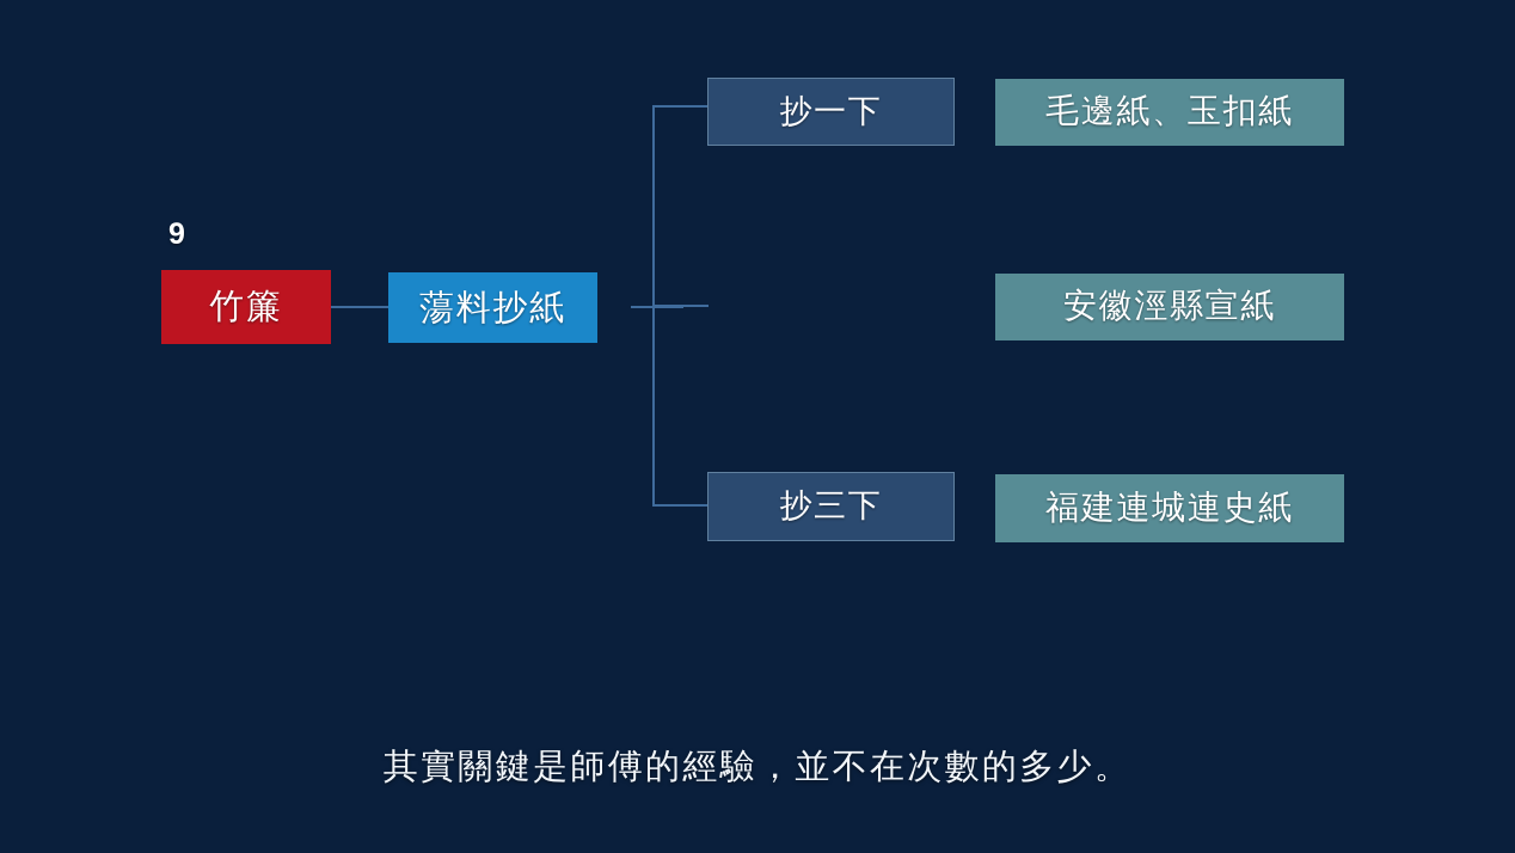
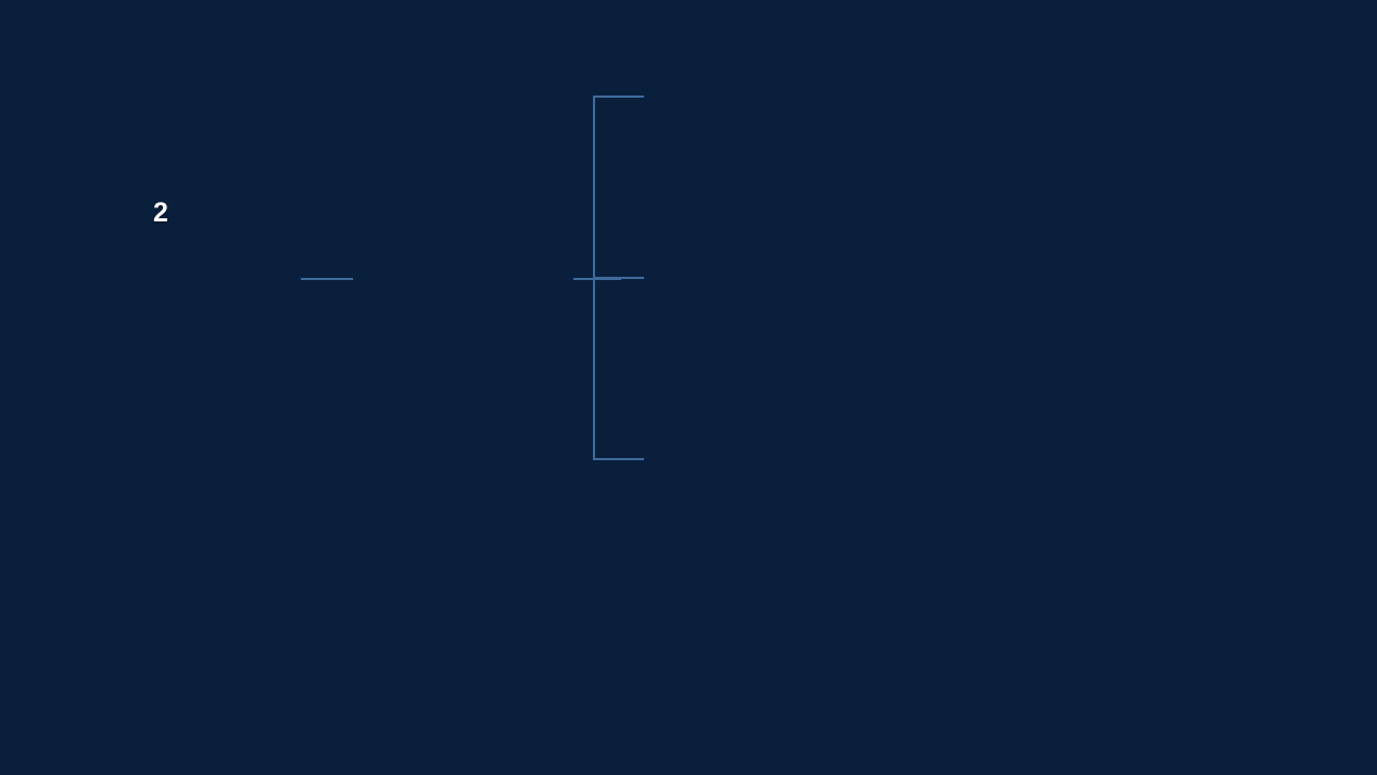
- 9
+ 2
- 竹簾
- 蕩料抄紙
- 抄一下
- 毛邊紙、玉扣紙
- 安徽涇縣宣紙
- 抄三下
- 福建連城連史紙
- 其實關鍵是師傅的經驗，並不在次數的多少。
